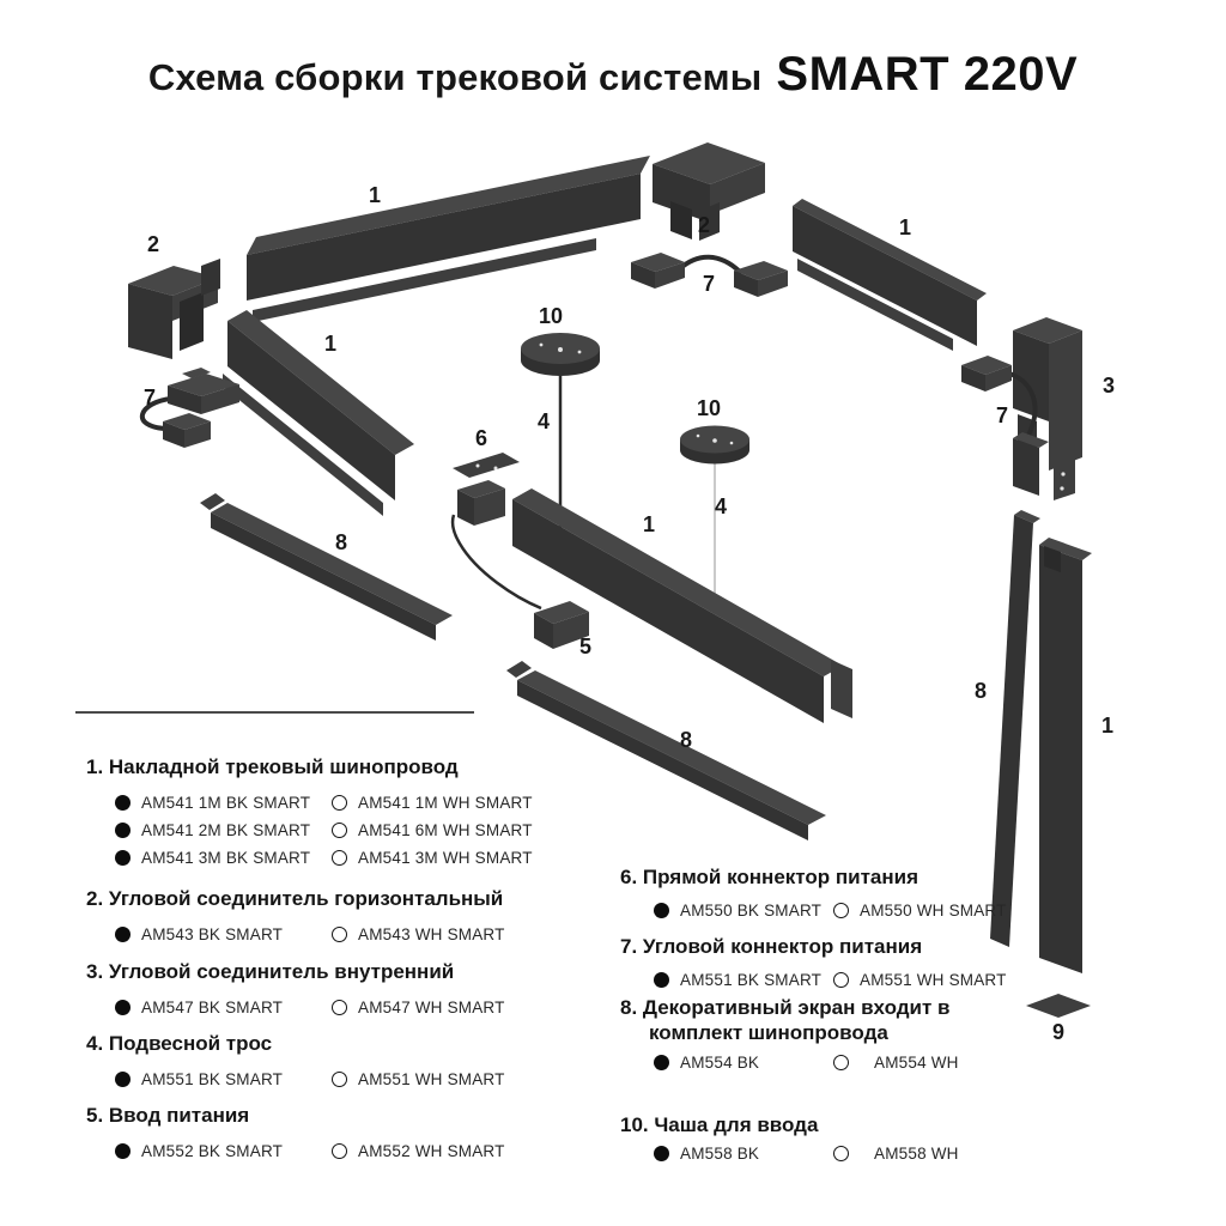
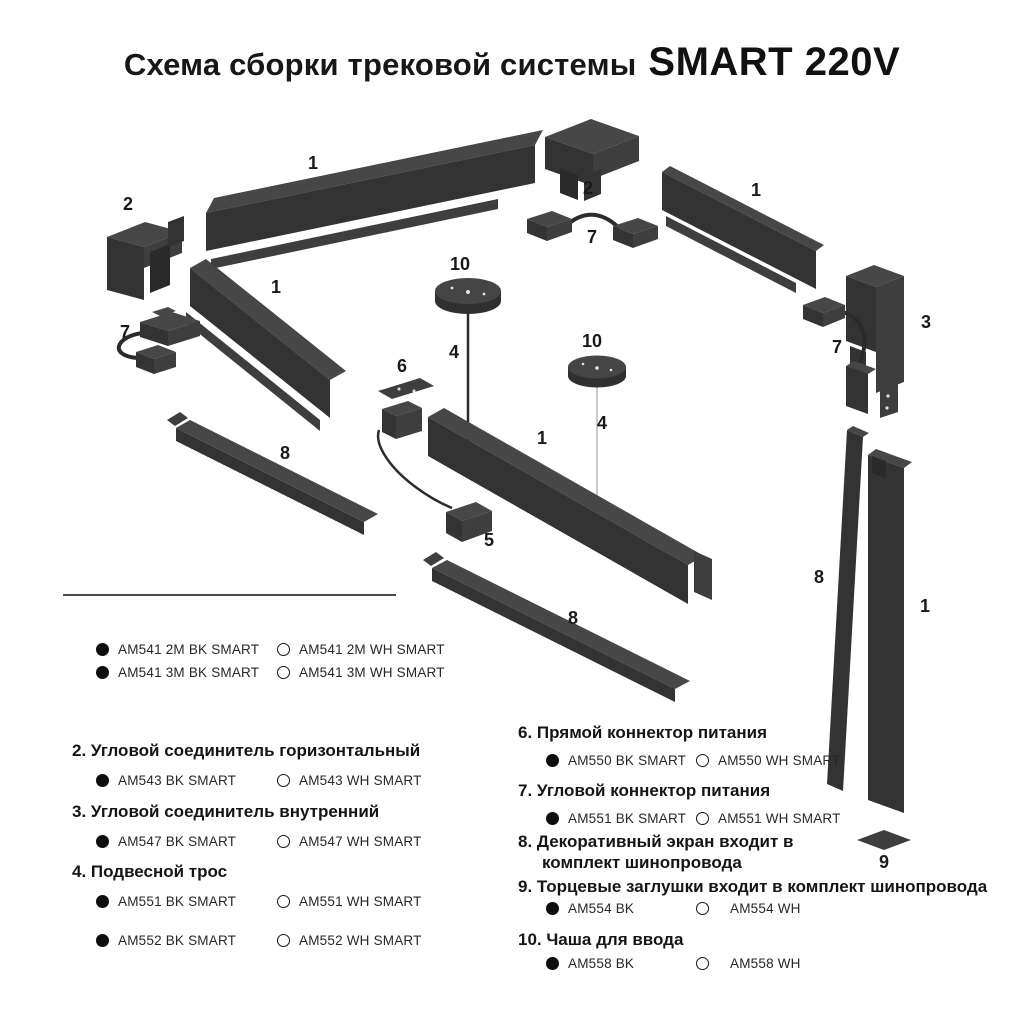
  Схема сборки трековой системы SMART 220V
  1
  2
  2
  7
  1
  3
  7
  10
  4
  10
  4
  6
  1
  7
  1
  5
  8
  8
  8
  1
  9
- 1. Накладной трековый шинопровод
- AM541 1M BK SMART
- AM541 1M WH SMART
  AM541 2M BK SMART
- AM541 6M WH SMART
+ AM541 2M WH SMART
  AM541 3M BK SMART
  AM541 3M WH SMART
  2. Угловой соединитель горизонтальный
  AM543 BK SMART
  AM543 WH SMART
  3. Угловой соединитель внутренний
  AM547 BK SMART
  AM547 WH SMART
  4. Подвесной трос
  AM551 BK SMART
  AM551 WH SMART
- 5. Ввод питания
  AM552 BK SMART
  AM552 WH SMART
  6. Прямой коннектор питания
  AM550 BK SMART
  AM550 WH SMART
  7. Угловой коннектор питания
  AM551 BK SMART
  AM551 WH SMART
  8. Декоративный экран входит в
  комплект шинопровода
+ 9. Торцевые заглушки входит в комплект шинопровода
  AM554 BK
  AM554 WH
  10. Чаша для ввода
  AM558 BK
  AM558 WH
